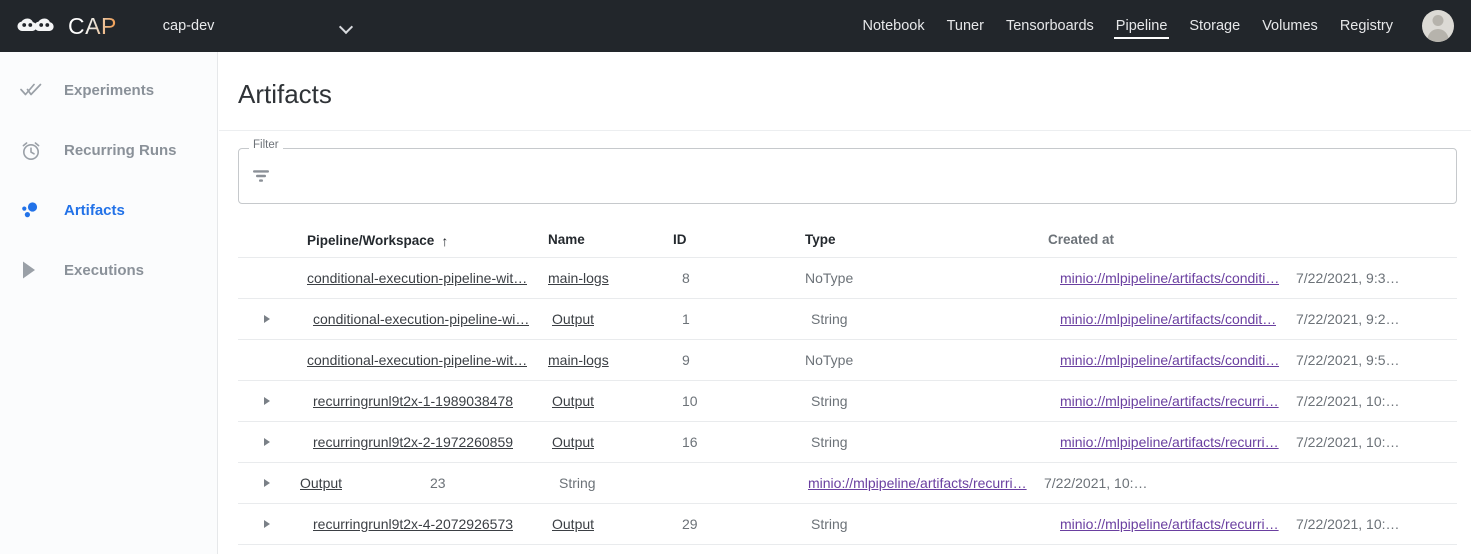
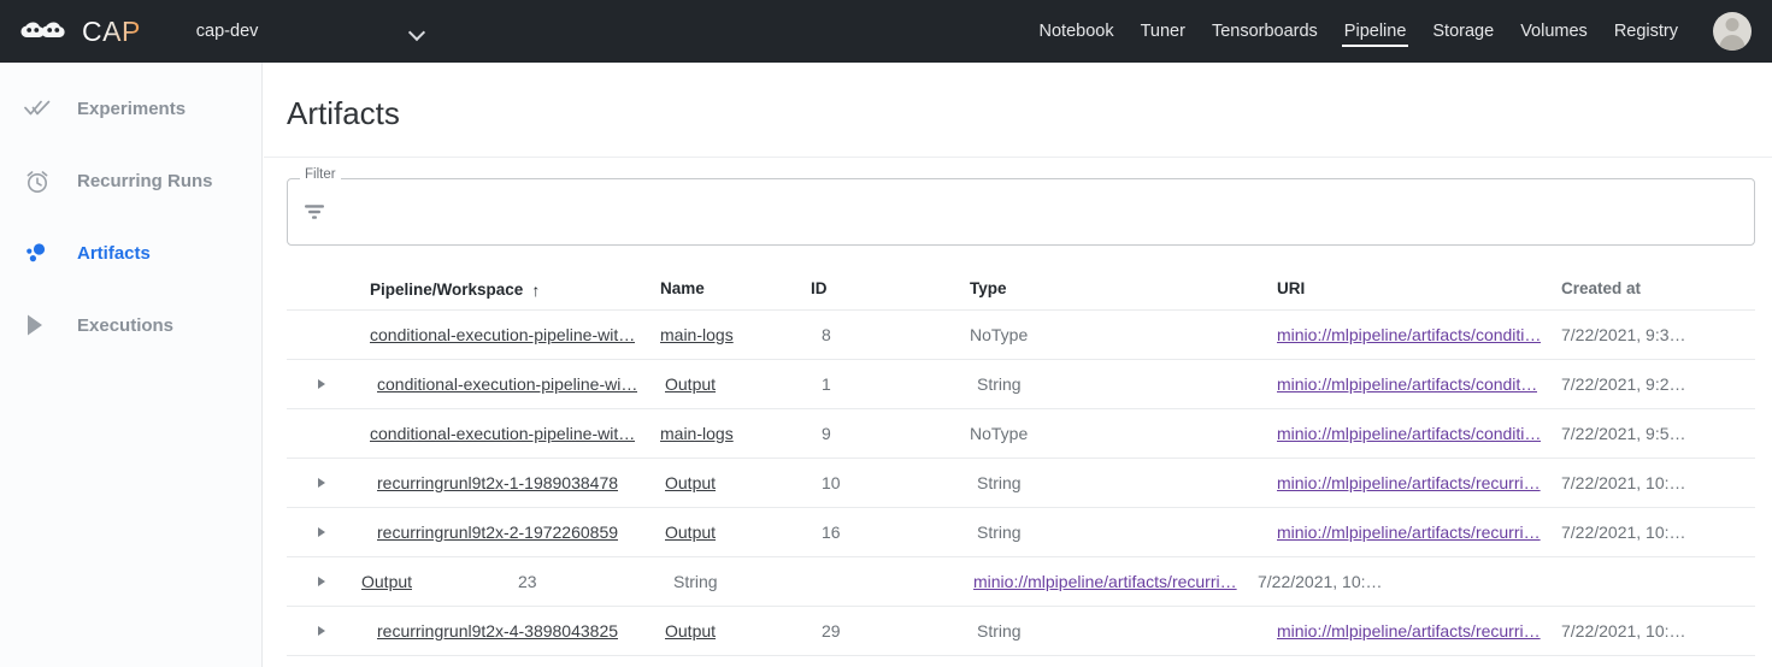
  CAP
  cap-dev
  Notebook
  Tuner
  Tensorboards
  Pipeline
  Storage
  Volumes
  Registry
  Experiments
  Recurring Runs
  Artifacts
  Executions
  Artifacts
  Filter
  Pipeline/Workspace ↑
  Name
  ID
  Type
+ URI
  Created at
  conditional-execution-pipeline-wit…
  main-logs
  8
  NoType
  minio://mlpipeline/artifacts/conditi…
  7/22/2021, 9:3…
  conditional-execution-pipeline-wi…
  Output
  1
  String
  minio://mlpipeline/artifacts/condit…
  7/22/2021, 9:2…
  conditional-execution-pipeline-wit…
  main-logs
  9
  NoType
  minio://mlpipeline/artifacts/conditi…
  7/22/2021, 9:5…
  recurringrunl9t2x-1-1989038478
  Output
  10
  String
  minio://mlpipeline/artifacts/recurri…
  7/22/2021, 10:…
  recurringrunl9t2x-2-1972260859
  Output
  16
  String
  minio://mlpipeline/artifacts/recurri…
  7/22/2021, 10:…
  Output
  23
  String
  minio://mlpipeline/artifacts/recurri…
  7/22/2021, 10:…
- recurringrunl9t2x-4-2072926573
+ recurringrunl9t2x-4-3898043825
  Output
  29
  String
  minio://mlpipeline/artifacts/recurri…
  7/22/2021, 10:…
